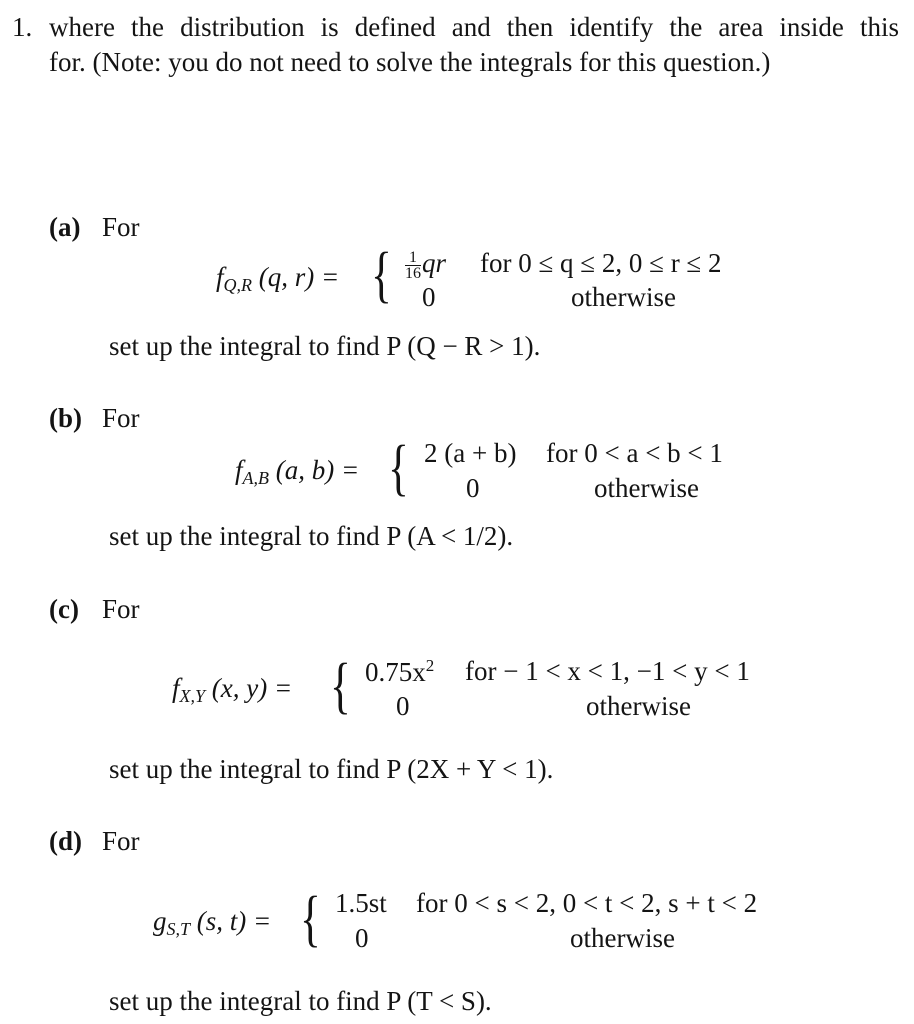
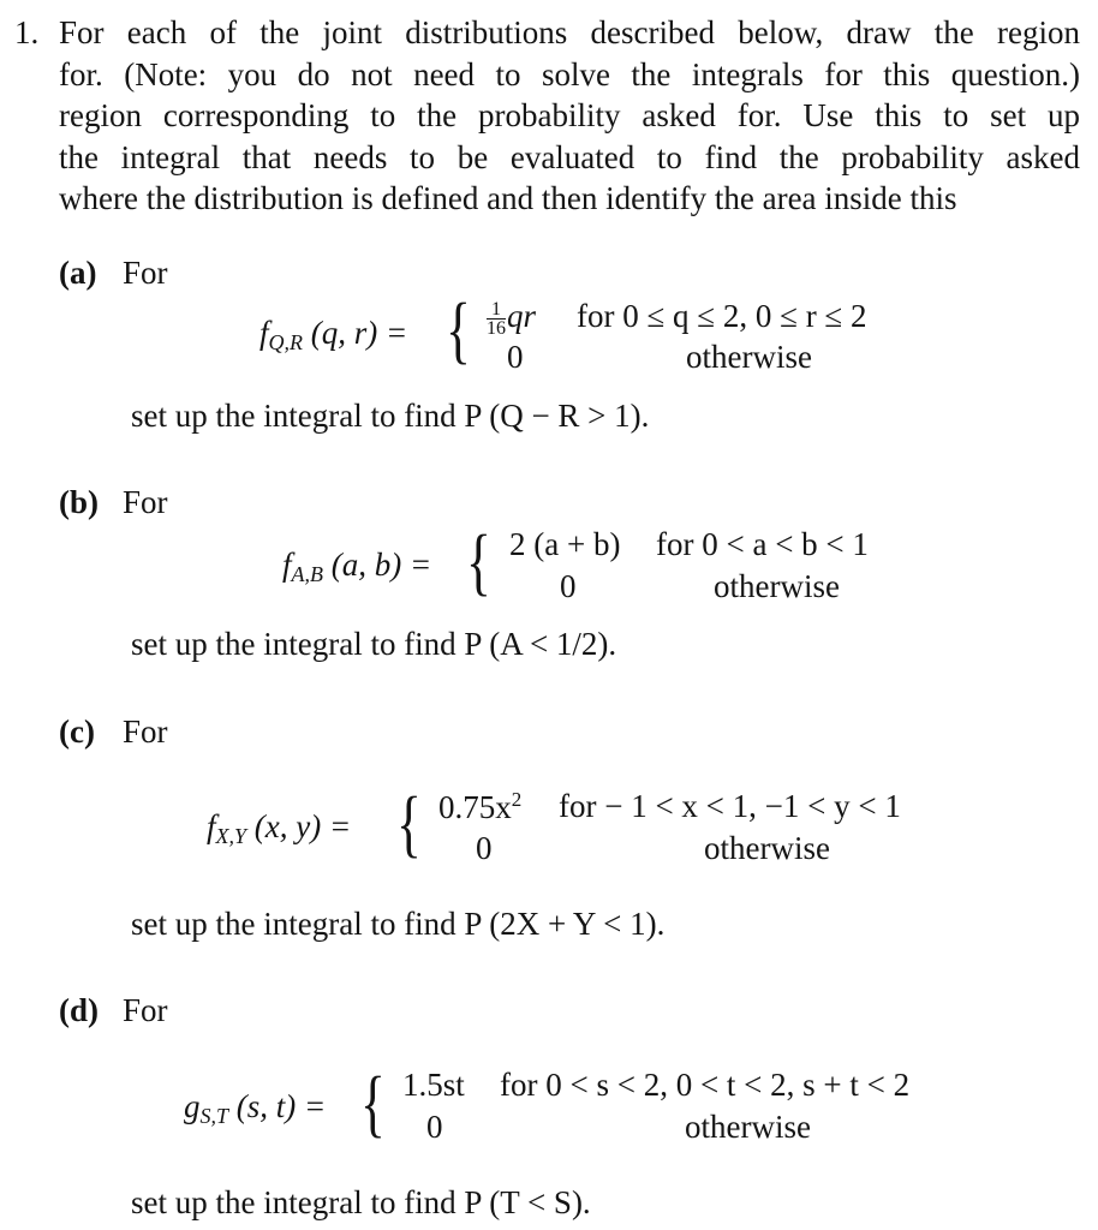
  1.
+ For each of the joint distributions described below, draw the region
- where the distribution is defined and then identify the area inside this
+ for. (Note: you do not need to solve the integrals for this question.)
+ region corresponding to the probability asked for. Use this to set up
+ the integral that needs to be evaluated to find the probability asked
- for. (Note: you do not need to solve the integrals for this question.)
+ where the distribution is defined and then identify the area inside this
  (a)
  For
  fQ,R (q, r) =
  {
  1
  16
  qr
  for 0 ≤ q ≤ 2, 0 ≤ r ≤ 2
  0
  otherwise
  set up the integral to find P (Q − R > 1).
  (b)
  For
  fA,B (a, b) =
  {
  2 (a + b)
  for 0 < a < b < 1
  0
  otherwise
  set up the integral to find P (A < 1/2).
  (c)
  For
  fX,Y (x, y) =
  {
  0.75x2
  for − 1 < x < 1, −1 < y < 1
  0
  otherwise
  set up the integral to find P (2X + Y < 1).
  (d)
  For
  gS,T (s, t) =
  {
  1.5st
  for 0 < s < 2, 0 < t < 2, s + t < 2
  0
  otherwise
  set up the integral to find P (T < S).
